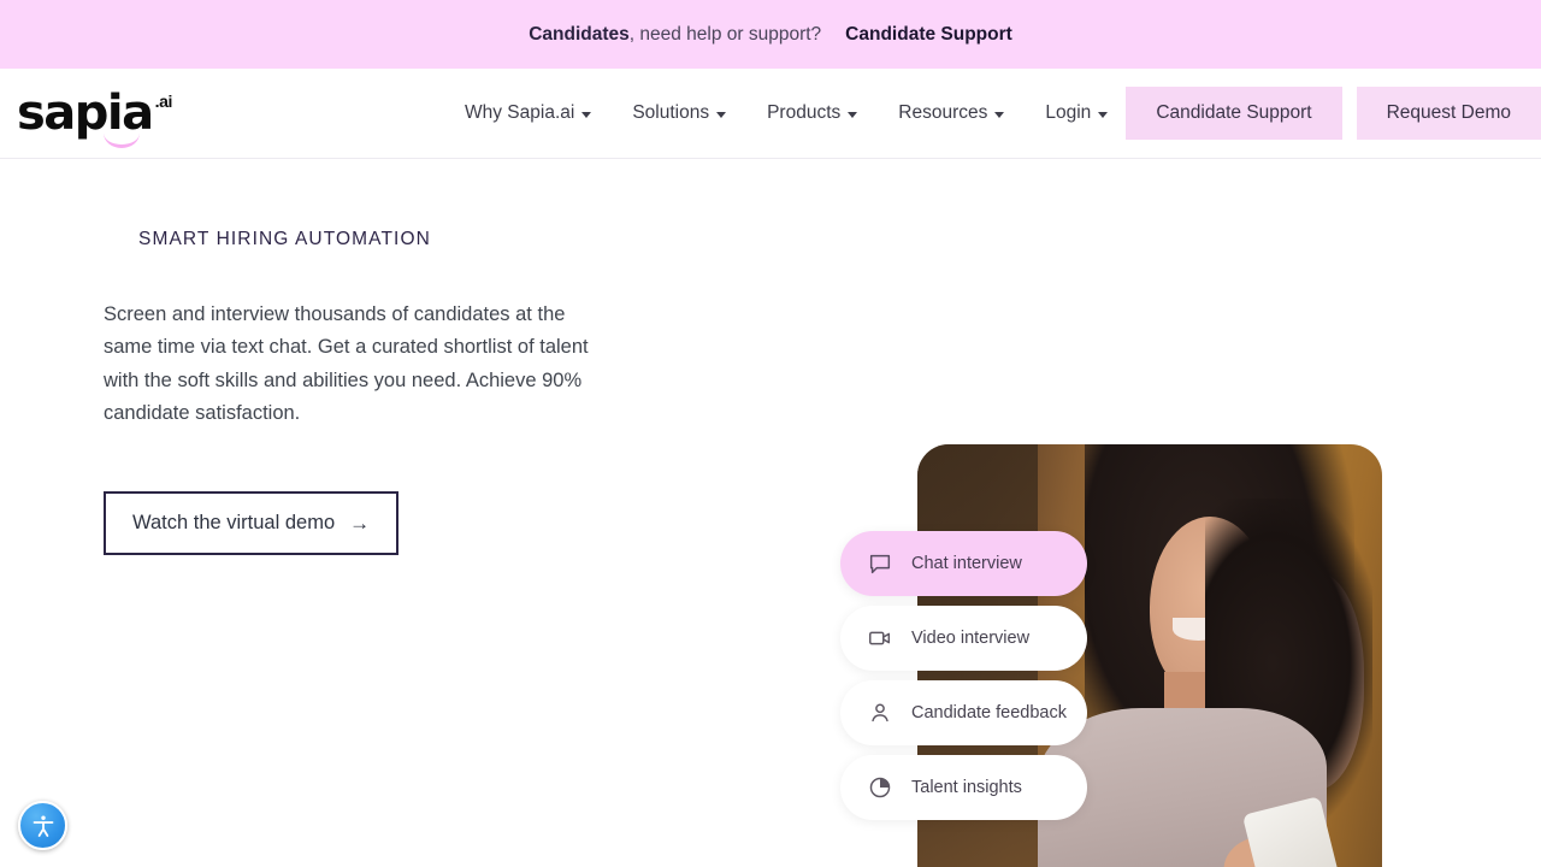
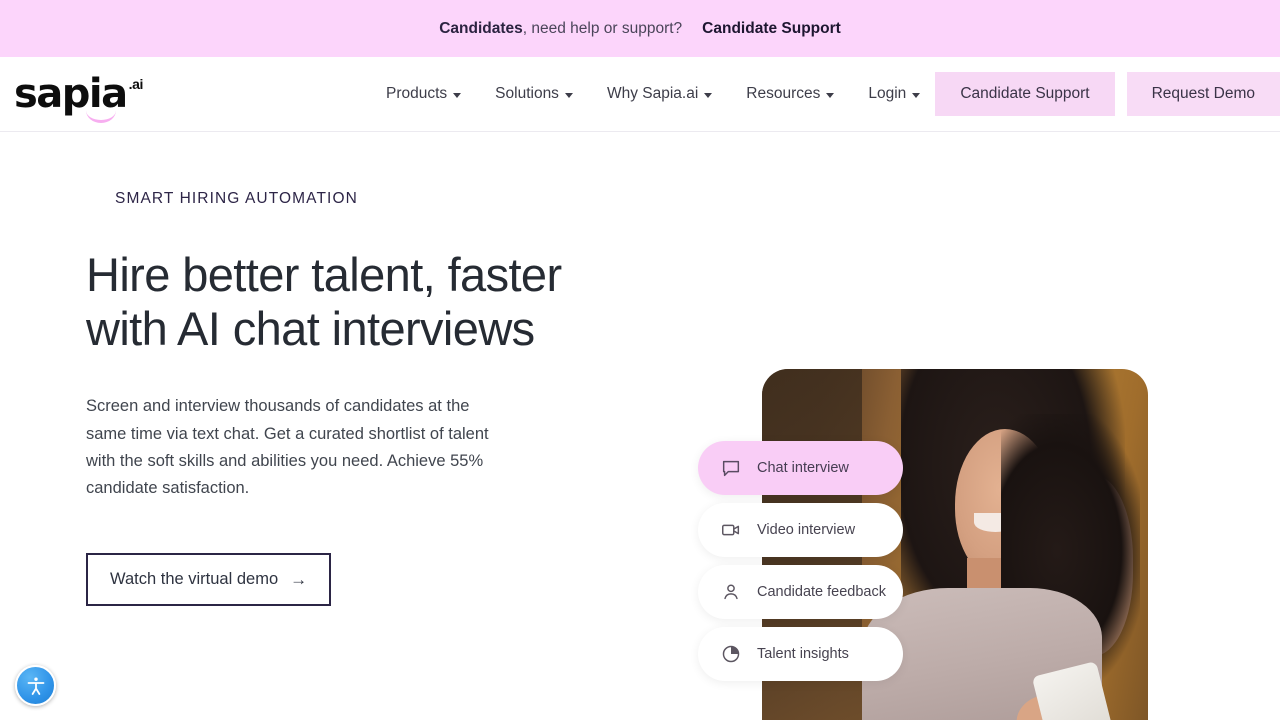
  Candidates, need help or support?
  Candidate Support
  sapia
  .ai
- Why Sapia.ai
+ Products
  Solutions
- Products
+ Why Sapia.ai
  Resources
  Login
  Candidate Support
  Request Demo
  SMART HIRING AUTOMATION
+ Hire better talent, faster with AI chat interviews
- Screen and interview thousands of candidates at the same time via text chat. Get a curated shortlist of talent with the soft skills and abilities you need. Achieve 90% candidate satisfaction.
+ Screen and interview thousands of candidates at the same time via text chat. Get a curated shortlist of talent with the soft skills and abilities you need. Achieve 55% candidate satisfaction.
  Watch the virtual demo
  →
  Chat interview
  Video interview
  Candidate feedback
  Talent insights
